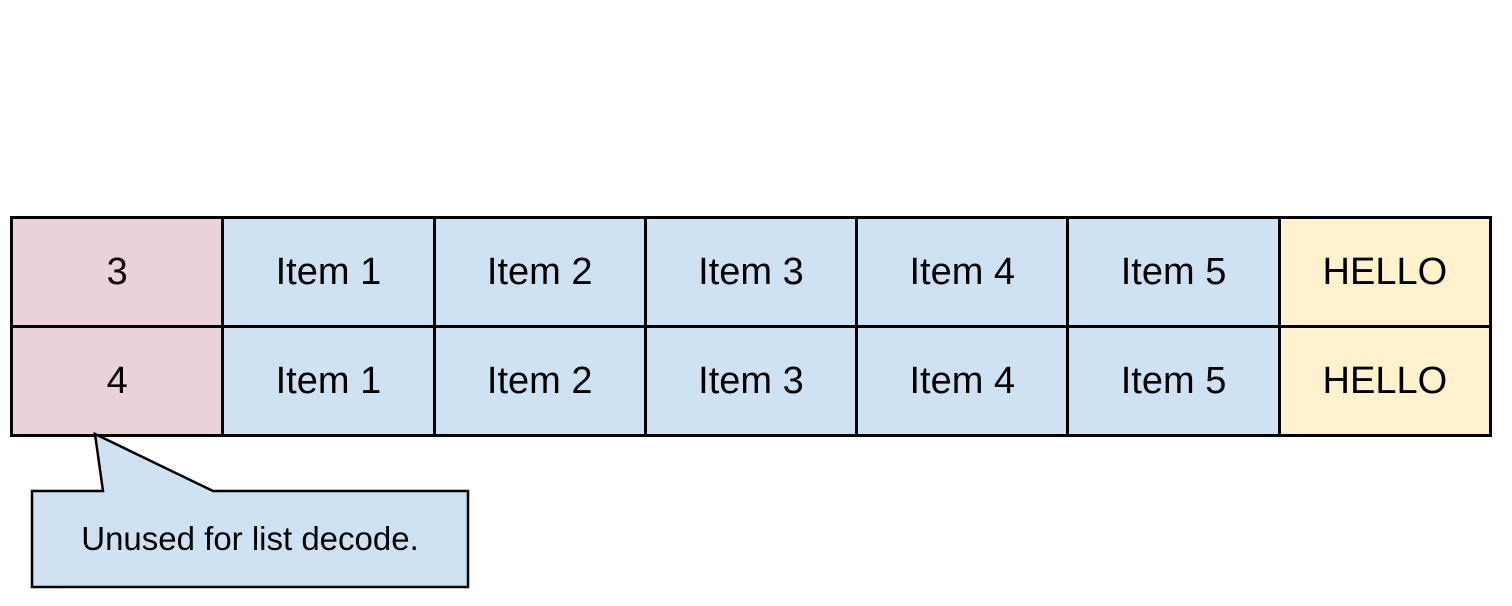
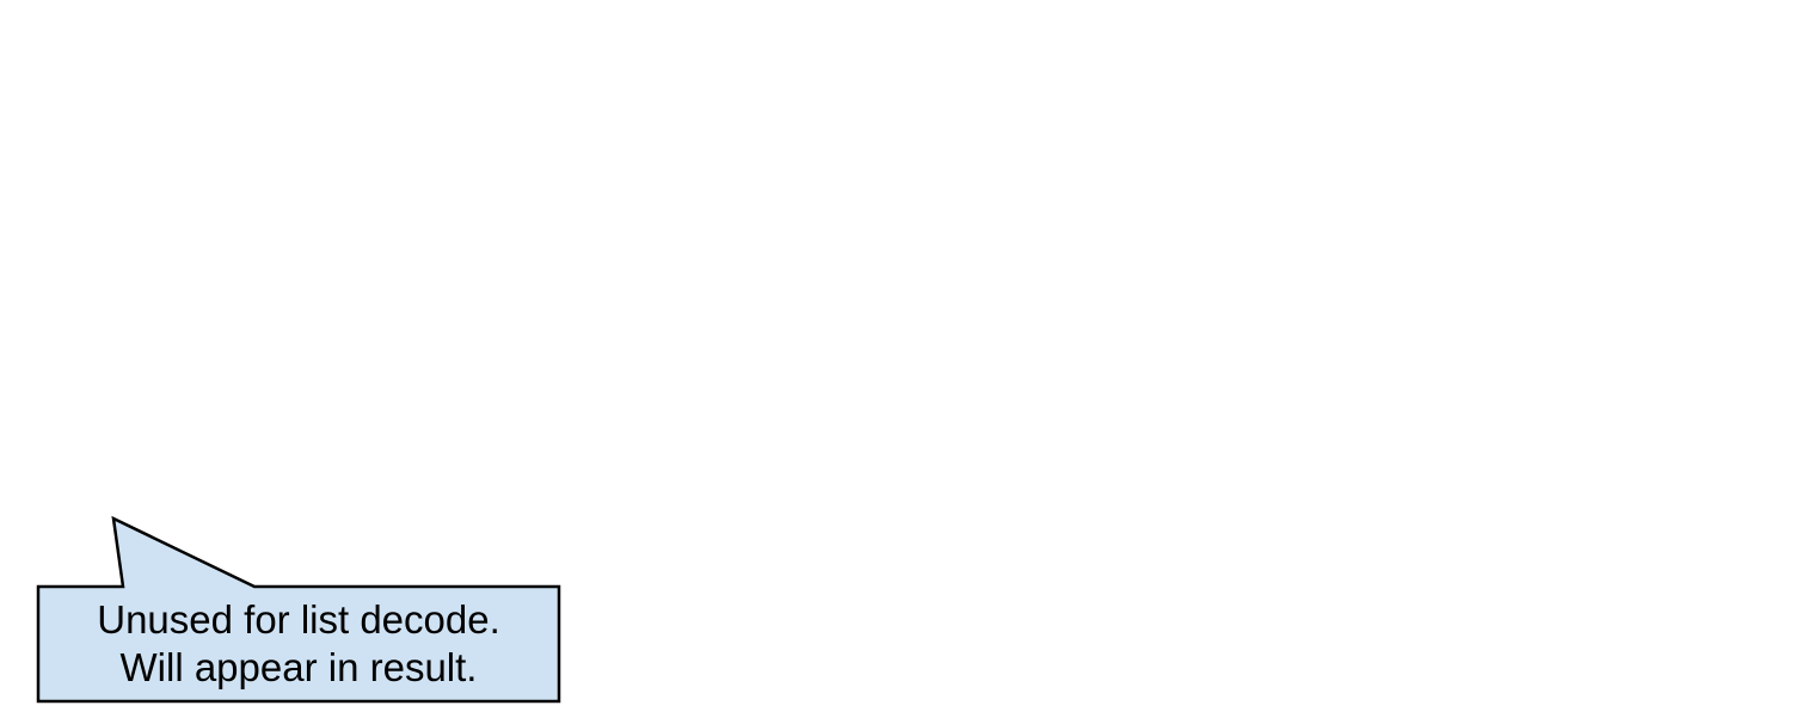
- 3	Item 1	Item 2	Item 3	Item 4	Item 5	HELLO
- 4	Item 1	Item 2	Item 3	Item 4	Item 5	HELLO
  Unused for list decode.
+ Will appear in result.
